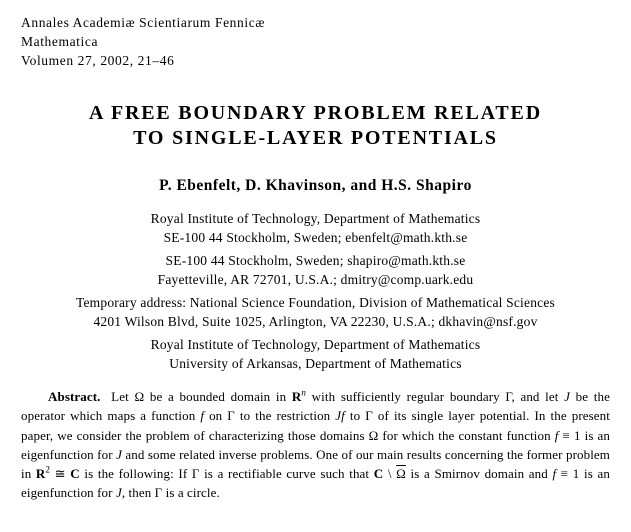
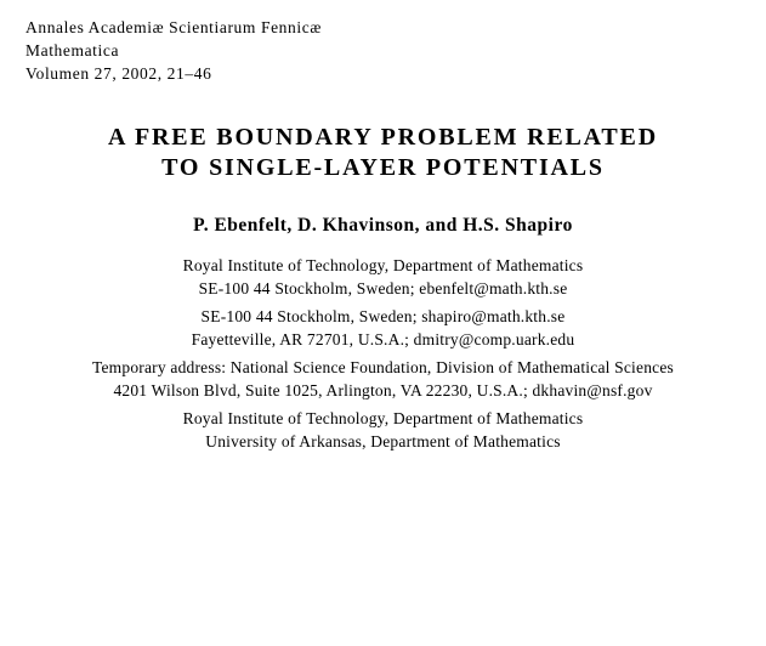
  Annales Academiæ Scientiarum Fennicæ
  Mathematica
  Volumen 27, 2002, 21–46
  A FREE BOUNDARY PROBLEM RELATED
  TO SINGLE-LAYER POTENTIALS
  P. Ebenfelt, D. Khavinson, and H.S. Shapiro
  Royal Institute of Technology, Department of Mathematics
  SE-100 44 Stockholm, Sweden; ebenfelt@math.kth.se
  SE-100 44 Stockholm, Sweden; shapiro@math.kth.se
  Fayetteville, AR 72701, U.S.A.; dmitry@comp.uark.edu
  Temporary address: National Science Foundation, Division of Mathematical Sciences
  4201 Wilson Blvd, Suite 1025, Arlington, VA 22230, U.S.A.; dkhavin@nsf.gov
  Royal Institute of Technology, Department of Mathematics
  University of Arkansas, Department of Mathematics
- Abstract. Let Ω be a bounded domain in Rn with sufficiently regular boundary Γ, and let J be the operator which maps a function f on Γ to the restriction Jf to Γ of its single layer potential. In the present paper, we consider the problem of characterizing those domains Ω for which the constant function f ≡ 1 is an eigenfunction for J and some related inverse problems. One of our main results concerning the former problem in R2 ≅ C is the following: If Γ is a rectifiable curve such that C \ Ω is a Smirnov domain and f ≡ 1 is an eigenfunction for J, then Γ is a circle.
